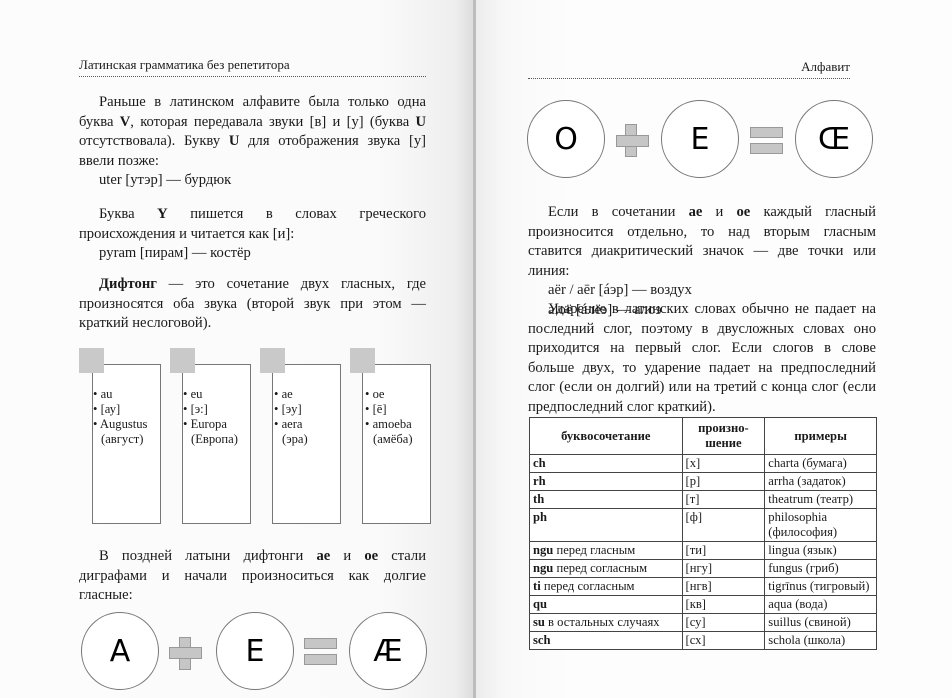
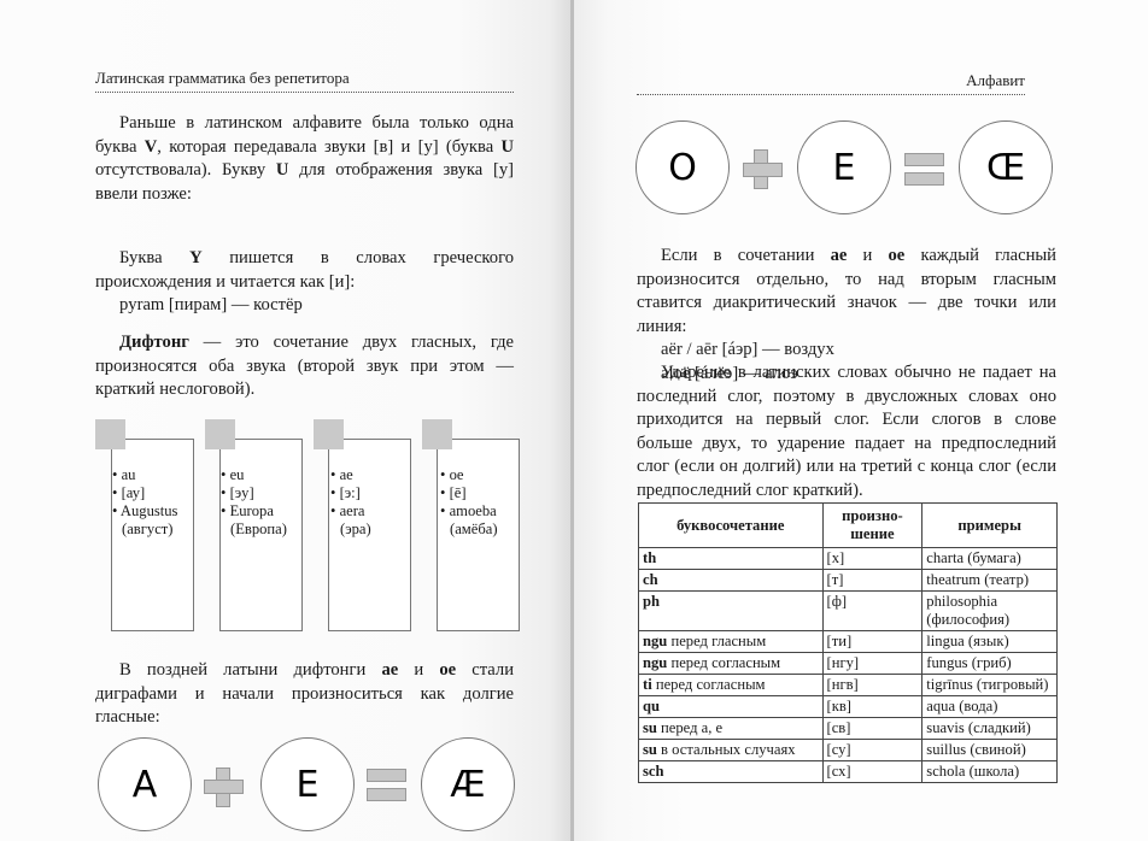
  Латинская грамматика без репетитора
  Раньше в латинском алфавите была только одна буква V, которая передавала звуки [в] и [у] (буква U отсутствовала). Букву U для отображения звука [у] ввели позже:
- uter [утэр] — бурдюк
  Буква Y пишется в словах греческого происхождения и читается как [и]:
  pyram [пирам] — костёр
  Дифтонг — это сочетание двух гласных, где произносятся оба звука (второй звук при этом — краткий неслоговой).
  • au
  • [ау]
  • Augustus
  (август)
  • eu
- • [э:]
+ • [эу]
  • Europa
  (Европа)
  • ae
- • [эу]
+ • [э:]
  • aera
  (эра)
  • oe
  • [ē]
  • amoeba
  (амёба)
  В поздней латыни дифтонги ae и oe стали диграфами и начали произноситься как долгие гласные:
  A
  E
  Æ
  Алфавит
  O
  E
  Œ
  Если в сочетании ae и oe каждый гласный произносится отдельно, то над вторым гласным ставится диакритический значок — две точки или линия:
  aёr / aēr [áэр] — воздух
  aloë [áлёэ] — алоэ
  Ударение в латинских словах обычно не падает на последний слог, поэтому в двусложных словах оно приходится на первый слог. Если слогов в слове больше двух, то ударение падает на предпоследний слог (если он долгий) или на третий с конца слог (если предпоследний слог краткий).
  буквосочетание	произно-шение	примеры
- ch	[х]	charta (бумага)
+ th	[х]	charta (бумага)
- rh	[р]	arrha (задаток)
- th	[т]	theatrum (театр)
+ ch	[т]	theatrum (театр)
  ph	[ф]	philosophia (философия)
  ngu перед гласным	[ти]	lingua (язык)
  ngu перед согласным	[нгу]	fungus (гриб)
  ti перед согласным	[нгв]	tigrīnus (тигровый)
  qu	[кв]	aqua (вода)
+ su перед a, e	[св]	suavis (сладкий)
  su в остальных случаях	[су]	suillus (свиной)
  sch	[сх]	schola (школа)
